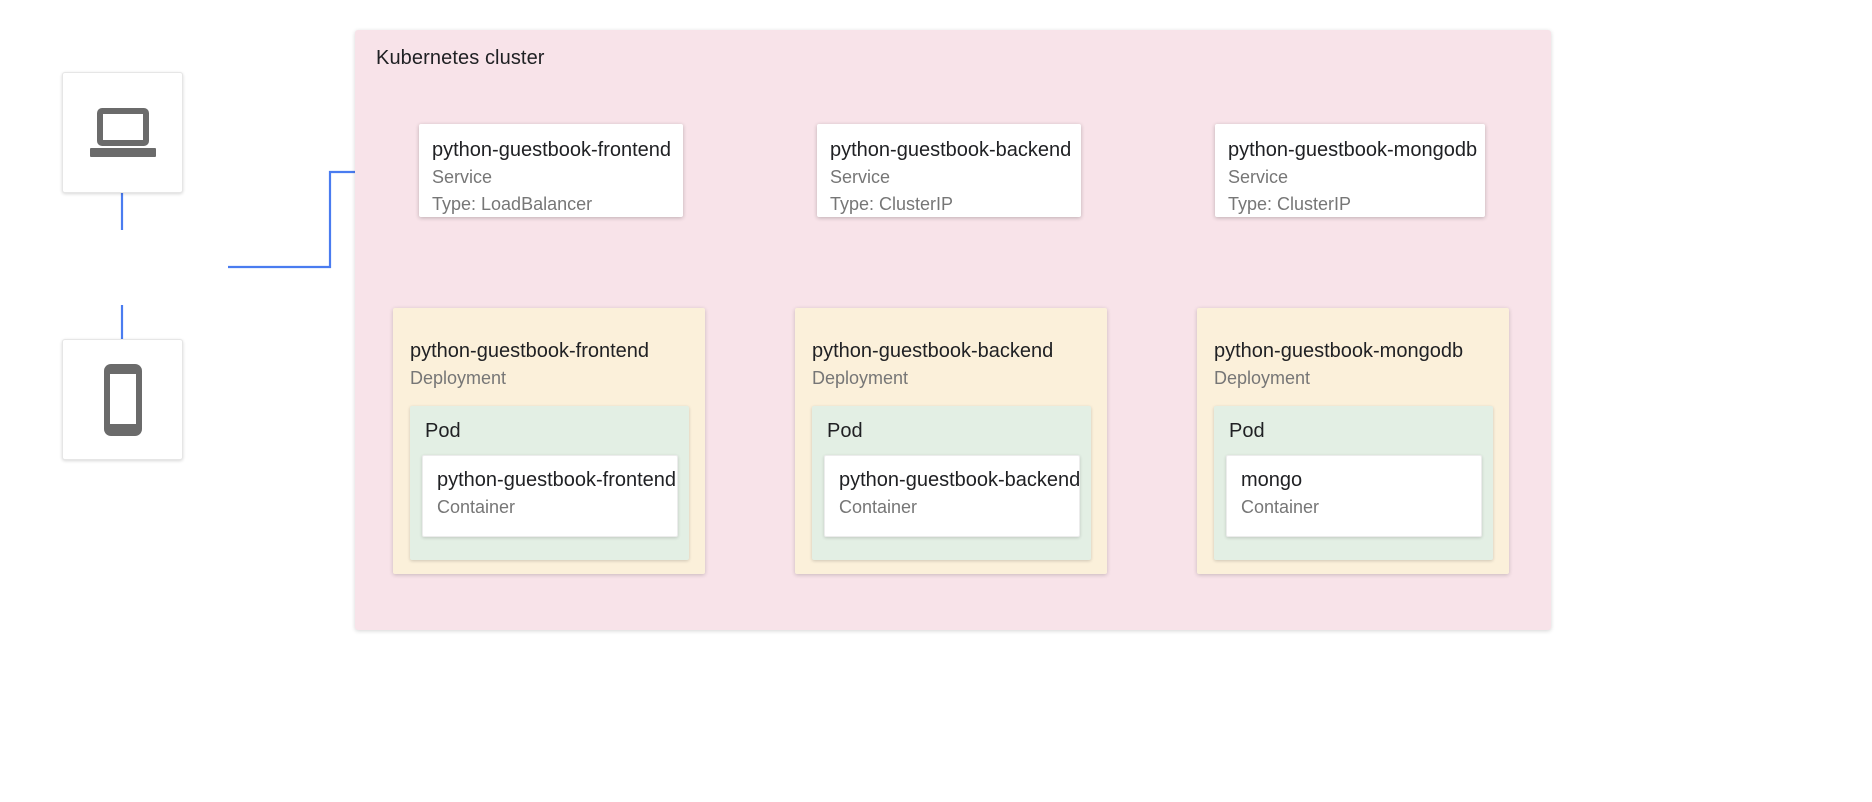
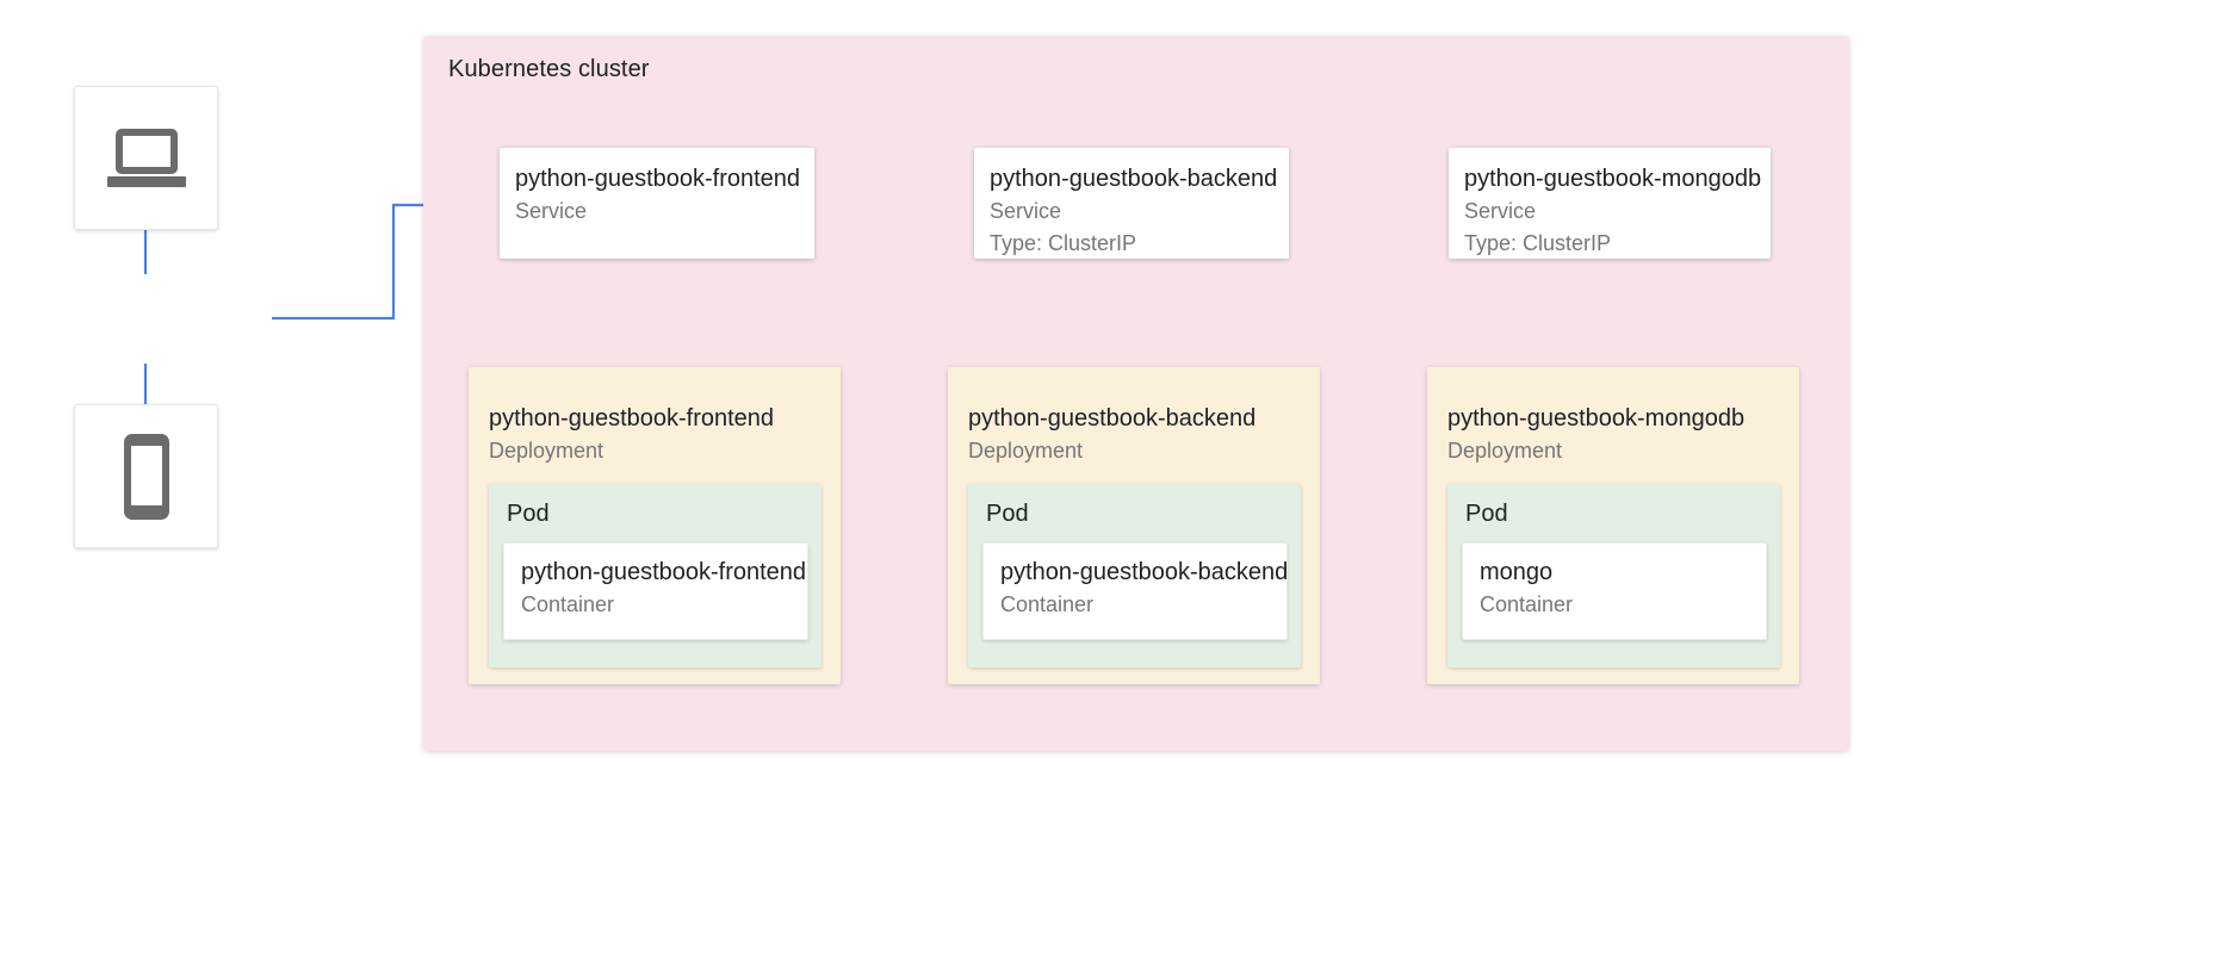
  Kubernetes cluster
  python-guestbook-frontend
  Service
- Type: LoadBalancer
  python-guestbook-backend
  Service
  Type: ClusterIP
  python-guestbook-mongodb
  Service
  Type: ClusterIP
  python-guestbook-frontend
  Deployment
  Pod
  python-guestbook-frontend
  Container
  python-guestbook-backend
  Deployment
  Pod
  python-guestbook-backend
  Container
  python-guestbook-mongodb
  Deployment
  Pod
  mongo
  Container
